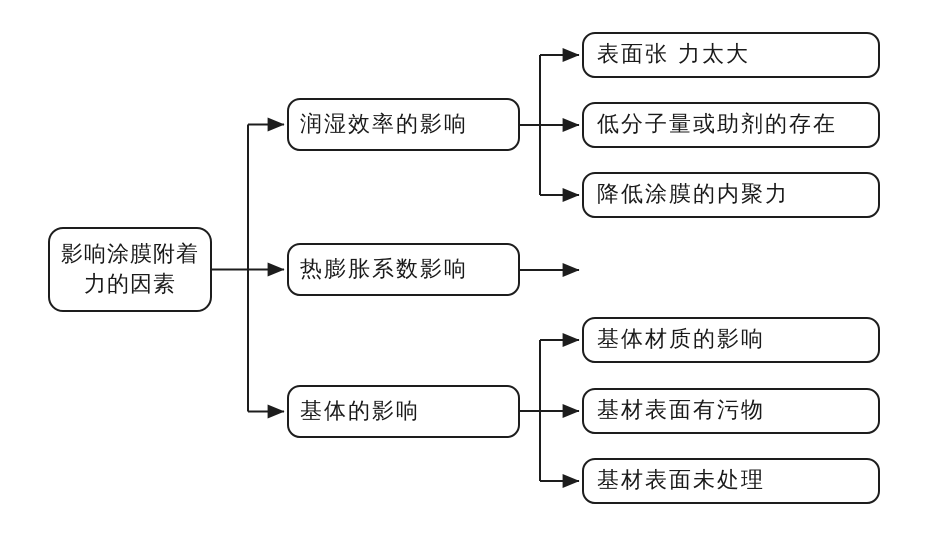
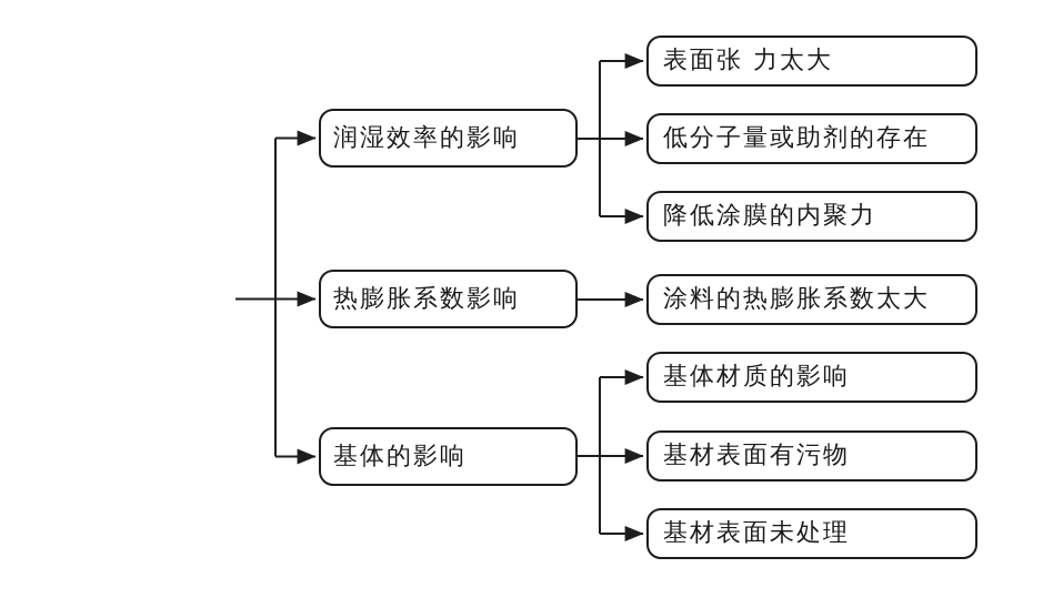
- 影响涂膜附着力的因素
  润湿效率的影响
  热膨胀系数影响
  基体的影响
  表面张 力太大
  低分子量或助剂的存在
  降低涂膜的内聚力
+ 涂料的热膨胀系数太大
  基体材质的影响
  基材表面有污物
  基材表面未处理
